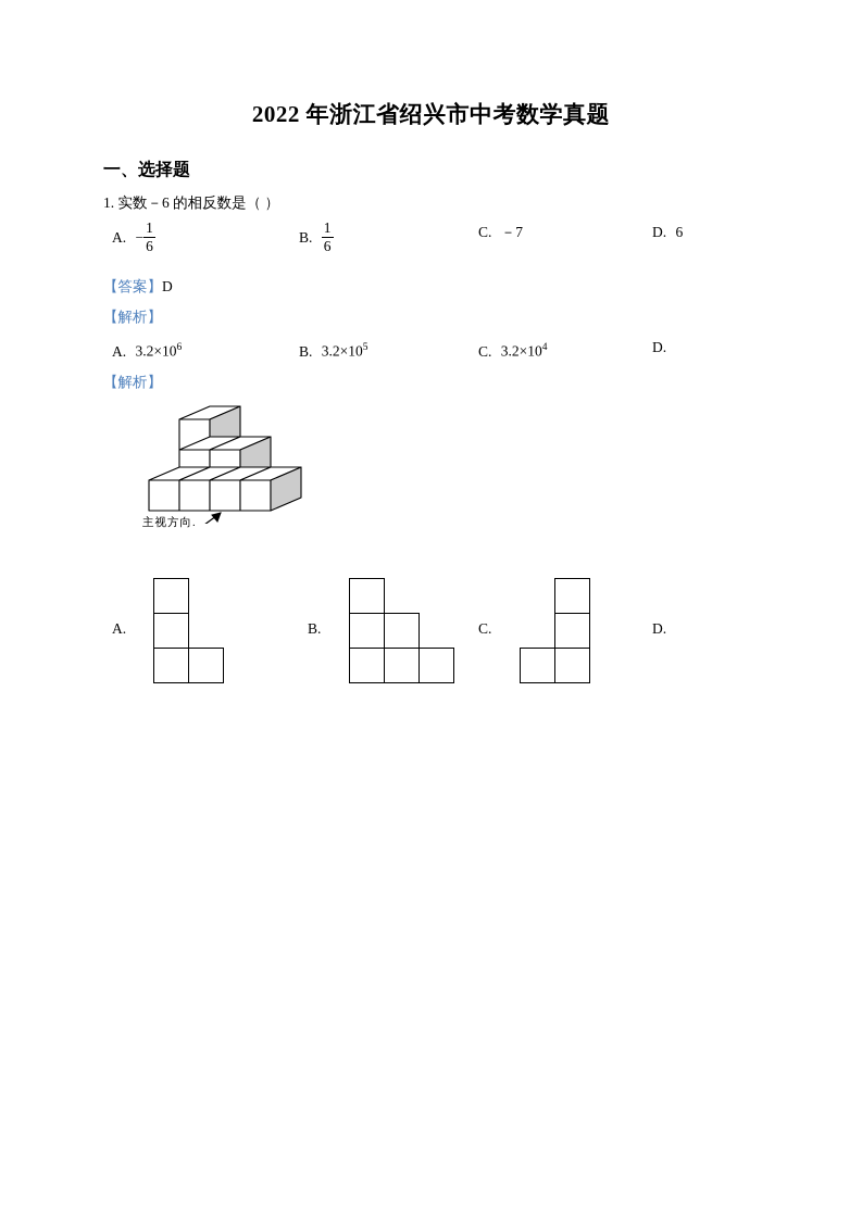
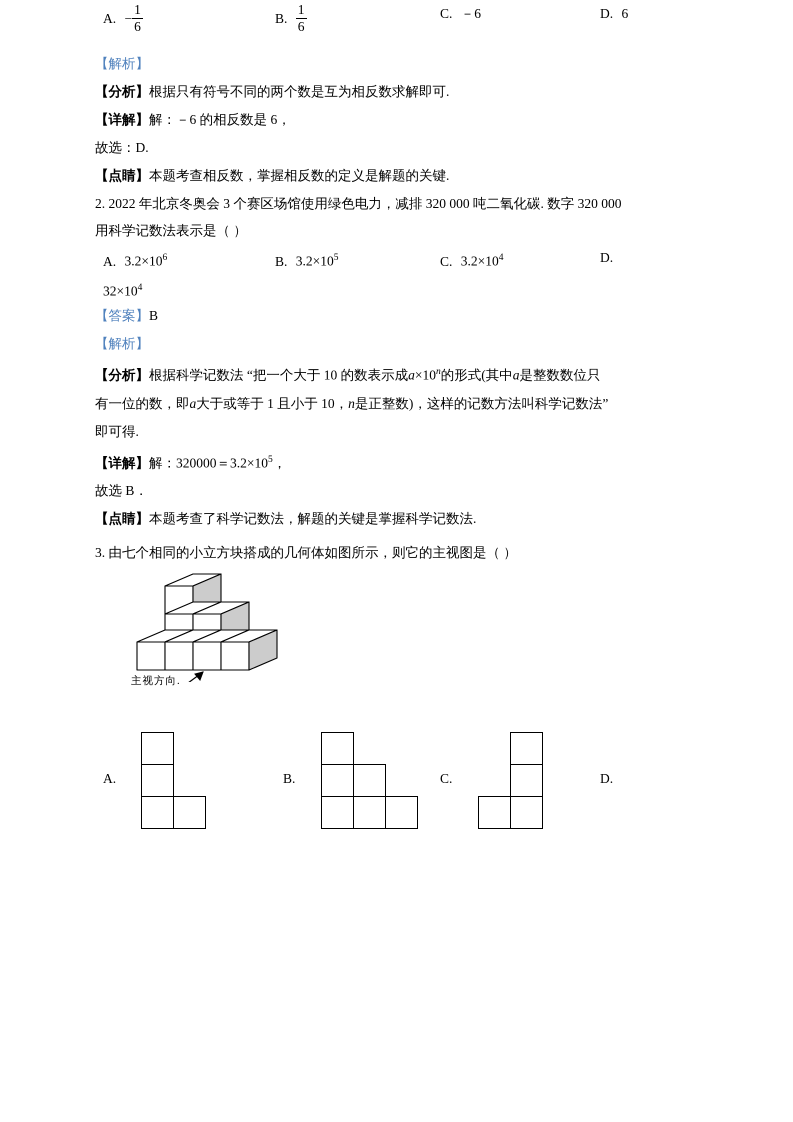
- 2022 年浙江省绍兴市中考数学真题
- 一、选择题
- 1. 实数－6 的相反数是（ ）
  A. −
  1
  6
  B.
  1
  6
- C. －7
+ C. －6
  D. 6
- 【答案】D
  【解析】
+ 【分析】根据只有符号不同的两个数是互为相反数求解即可.
+ 【详解】解：－6 的相反数是 6，
+ 故选：D.
+ 【点睛】本题考查相反数，掌握相反数的定义是解题的关键.
+ 2. 2022 年北京冬奥会 3 个赛区场馆使用绿色电力，减排 320 000 吨二氧化碳. 数字 320 000
+ 用科学记数法表示是（ ）
  A. 3.2×106
  B. 3.2×105
  C. 3.2×104
  D.
+ 32×104
+ 【答案】B
  【解析】
+ 【分析】根据科学记数法 “把一个大于 10 的数表示成a×10n的形式(其中a是整数数位只
+ 有一位的数，即a大于或等于 1 且小于 10，n是正整数)，这样的记数方法叫科学记数法”
+ 即可得.
+ 【详解】解：320000＝3.2×105，
+ 故选 B．
+ 【点睛】本题考查了科学记数法，解题的关键是掌握科学记数法.
+ 3. 由七个相同的小立方块搭成的几何体如图所示，则它的主视图是（ ）
  主视方向.
  A.
  B.
  C.
  D.
